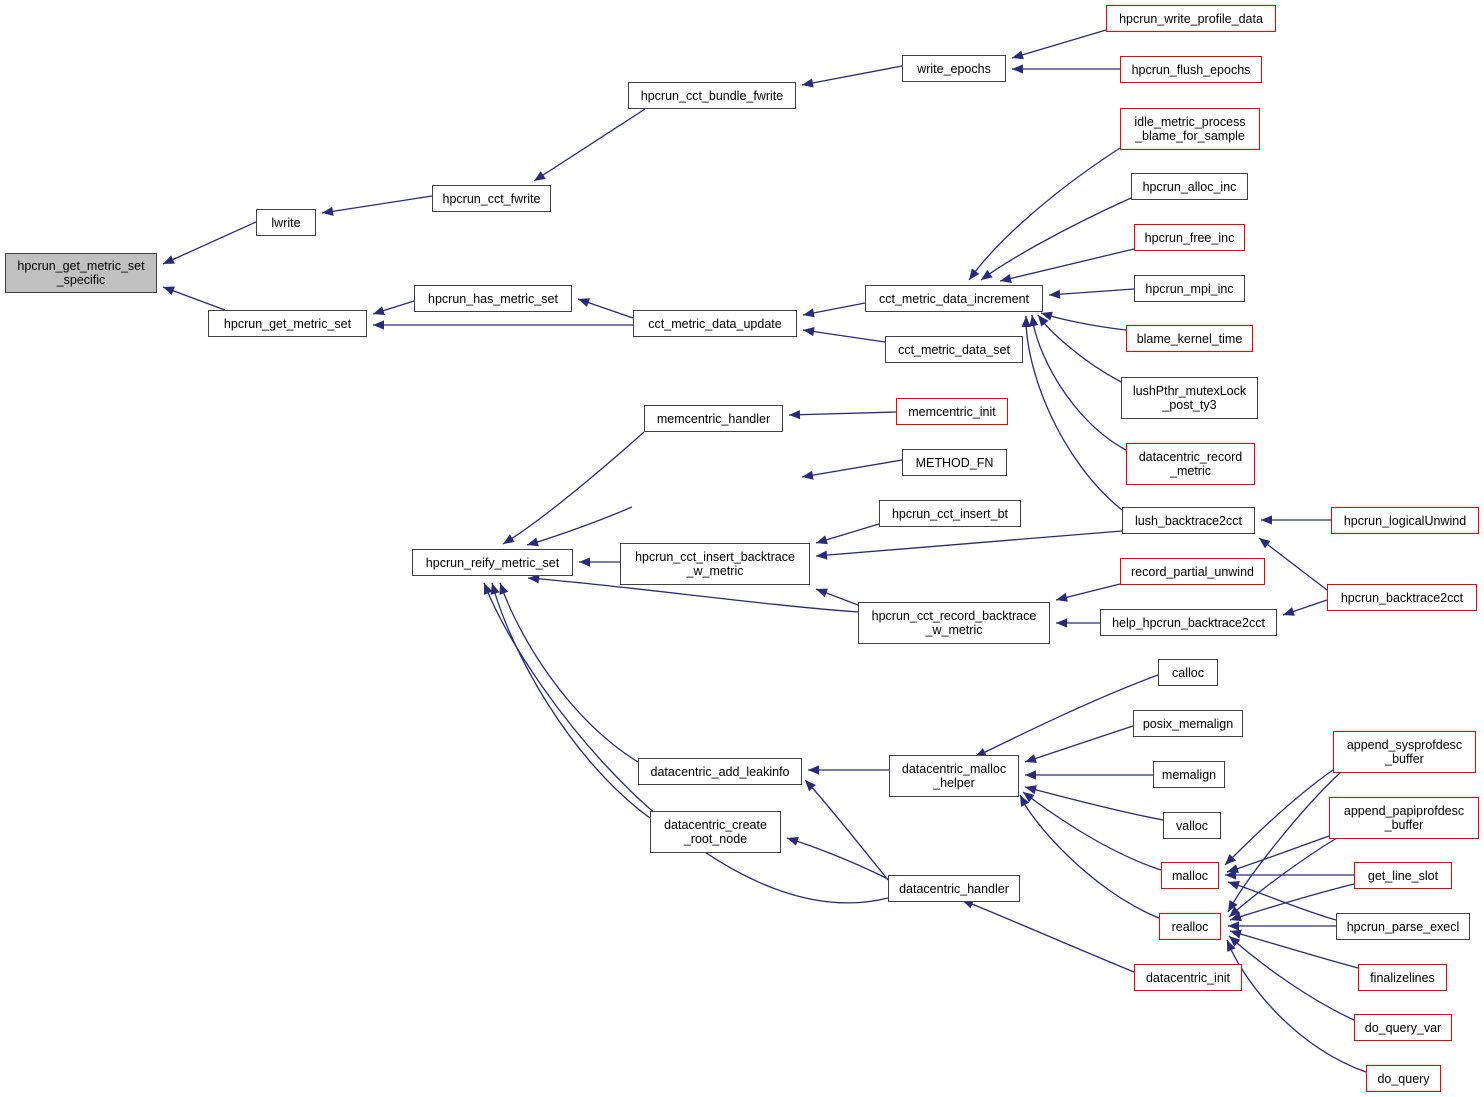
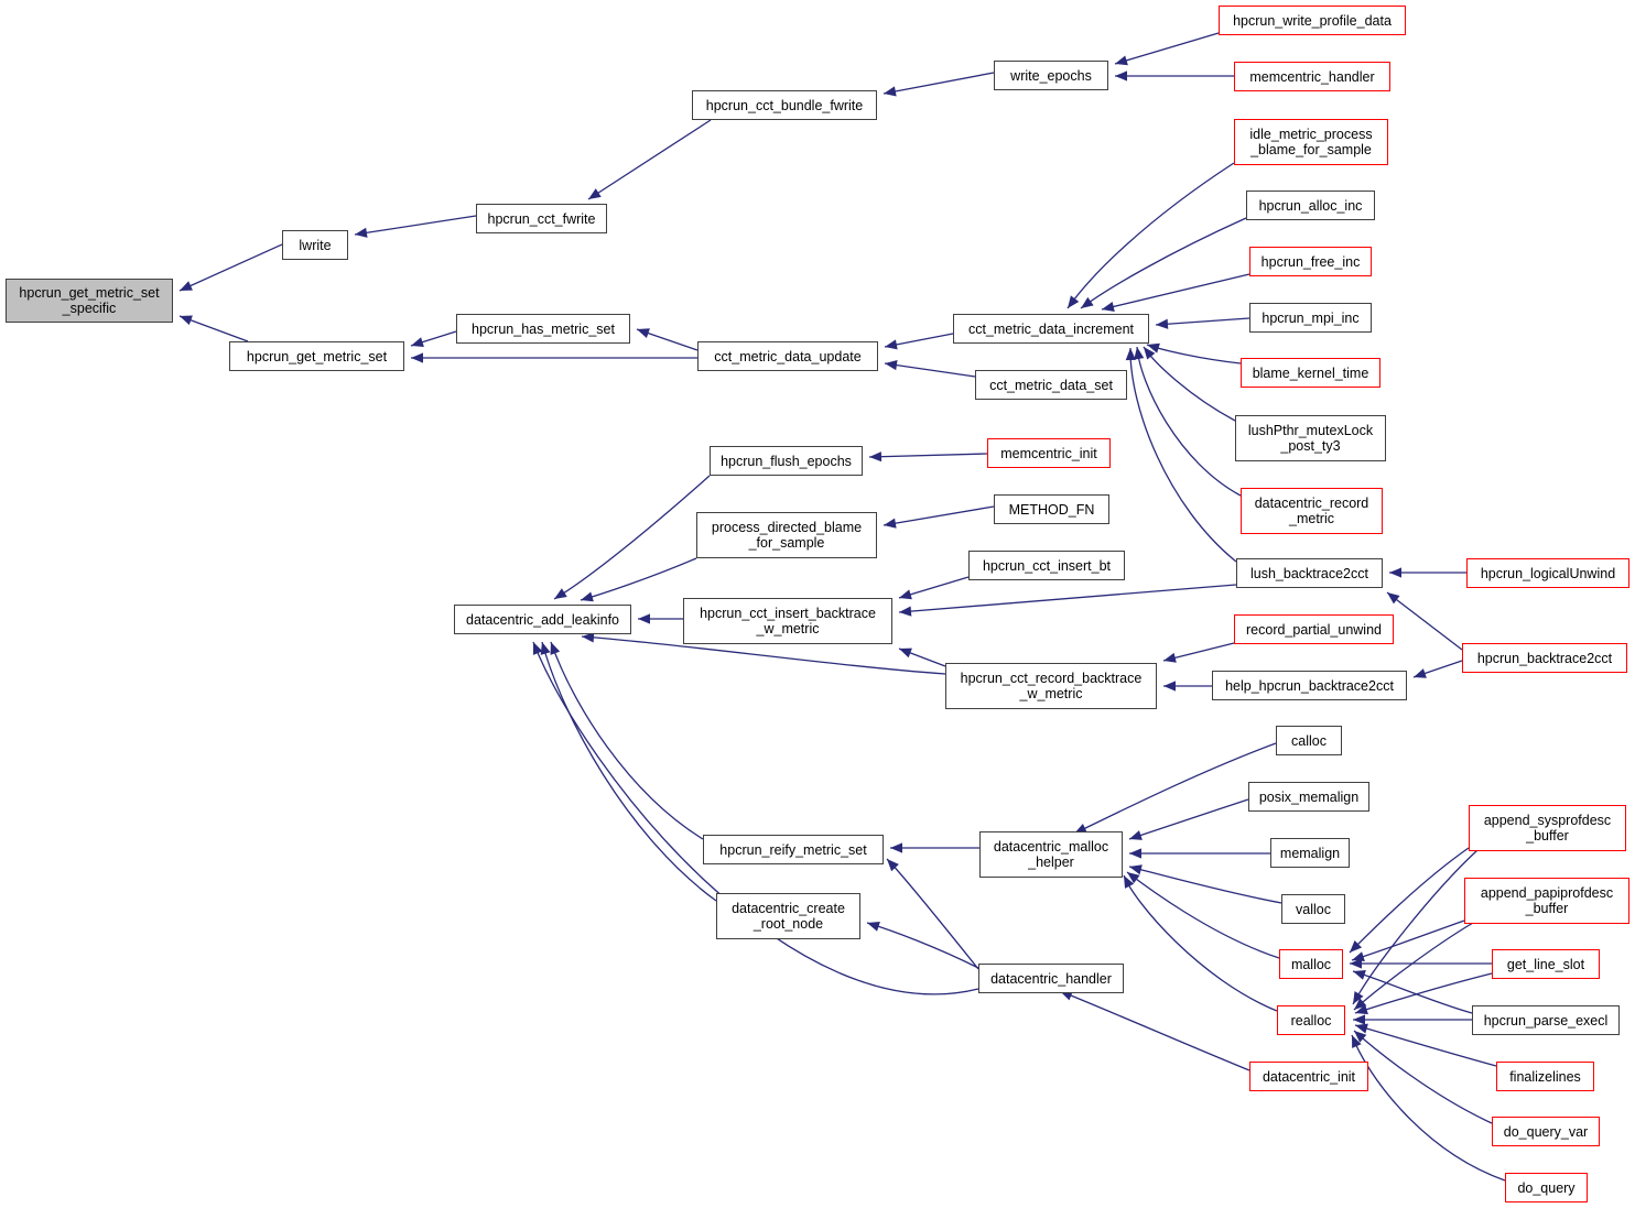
  hpcrun_get_metric_set
  _specific
  lwrite
  hpcrun_cct_fwrite
  hpcrun_cct_bundle_fwrite
  write_epochs
  hpcrun_write_profile_data
- hpcrun_flush_epochs
+ memcentric_handler
  hpcrun_get_metric_set
  hpcrun_has_metric_set
  cct_metric_data_update
  cct_metric_data_increment
  cct_metric_data_set
  idle_metric_process
  _blame_for_sample
  hpcrun_alloc_inc
  hpcrun_free_inc
  hpcrun_mpi_inc
  blame_kernel_time
  lushPthr_mutexLock
  _post_ty3
  datacentric_record
  _metric
- memcentric_handler
+ hpcrun_flush_epochs
  memcentric_init
+ process_directed_blame
+ _for_sample
  METHOD_FN
- hpcrun_reify_metric_set
+ datacentric_add_leakinfo
  hpcrun_cct_insert_bt
  hpcrun_cct_insert_backtrace
  _w_metric
  hpcrun_cct_record_backtrace
  _w_metric
  lush_backtrace2cct
  hpcrun_logicalUnwind
  record_partial_unwind
  help_hpcrun_backtrace2cct
  hpcrun_backtrace2cct
- datacentric_add_leakinfo
+ hpcrun_reify_metric_set
  datacentric_create
  _root_node
  datacentric_handler
  datacentric_malloc
  _helper
  calloc
  posix_memalign
  memalign
  valloc
  malloc
  realloc
  datacentric_init
  append_sysprofdesc
  _buffer
  append_papiprofdesc
  _buffer
  get_line_slot
  hpcrun_parse_execl
  finalizelines
  do_query_var
  do_query
